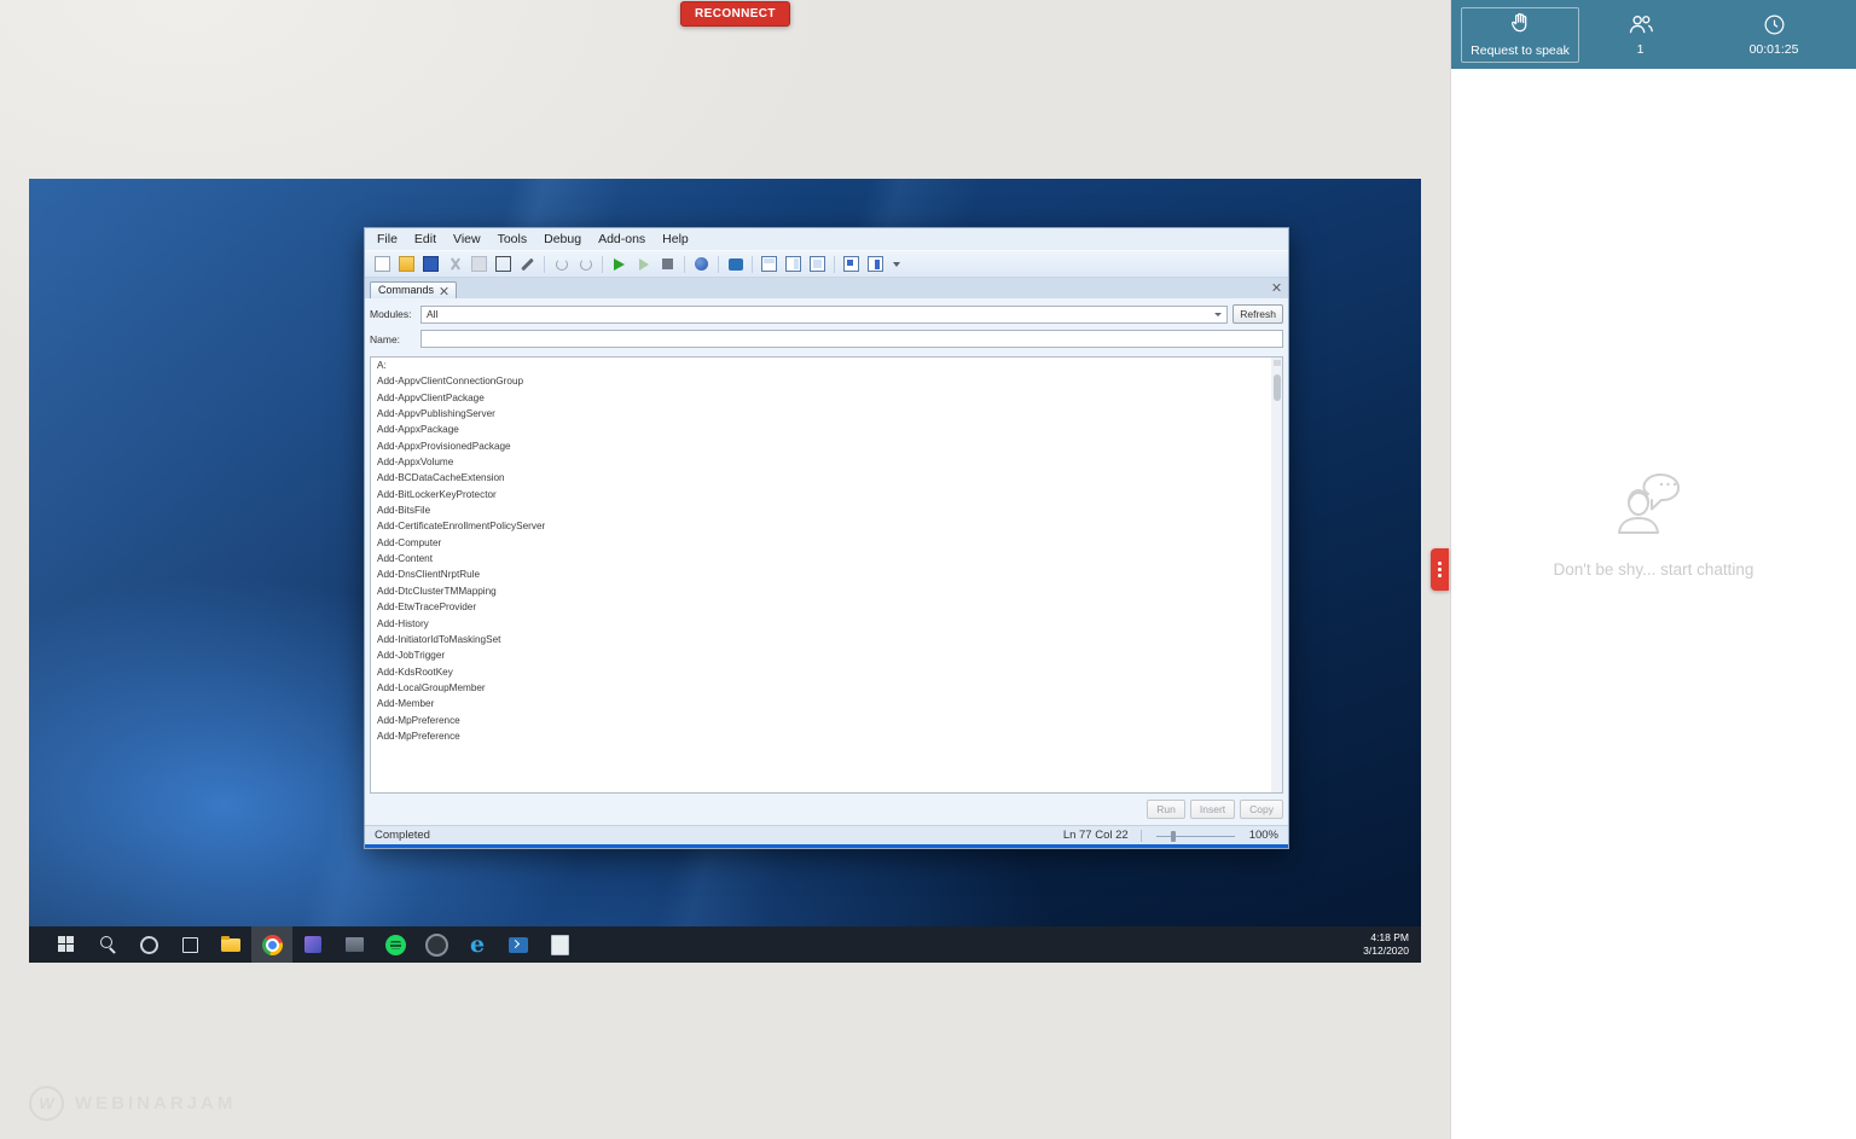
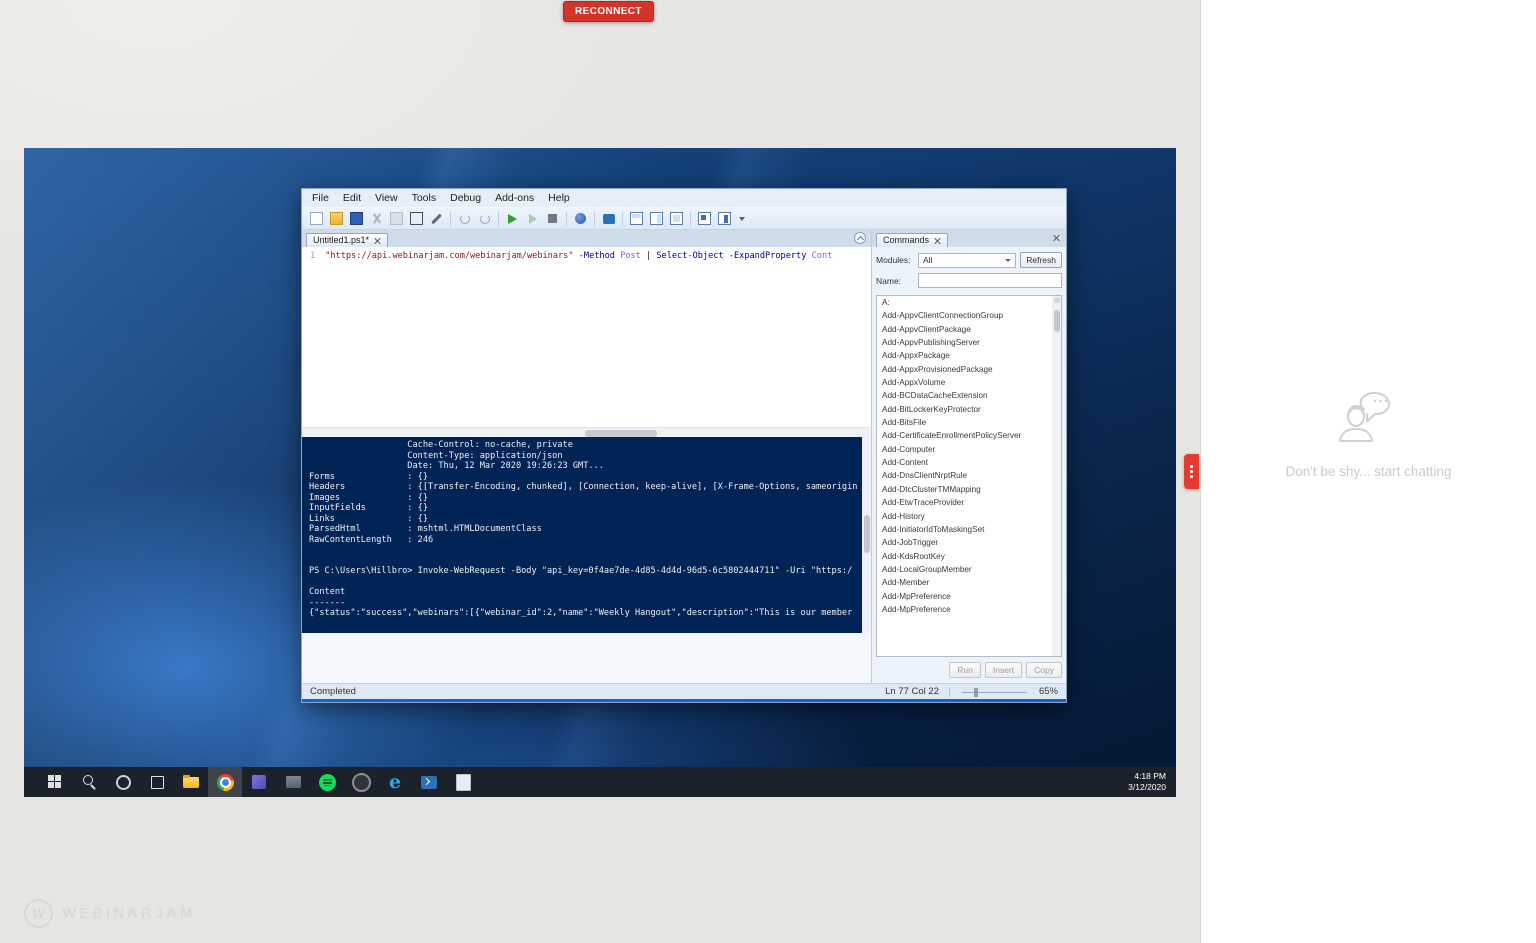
  RECONNECT
  File
  Edit
  View
  Tools
  Debug
  Add-ons
  Help
+ Untitled1.ps1*
+ 1 "https://api.webinarjam.com/webinarjam/webinars" -Method Post | Select-Object -ExpandProperty Cont
+ Cache-Control: no-cache, private
+ Content-Type: application/json
+ Date: Thu, 12 Mar 2020 19:26:23 GMT...
+ Forms : {}
+ Headers : {[Transfer-Encoding, chunked], [Connection, keep-alive], [X-Frame-Options, sameorigin
+ Images : {}
+ InputFields : {}
+ Links : {}
+ ParsedHtml : mshtml.HTMLDocumentClass
+ RawContentLength : 246
+ PS C:\Users\Hillbro> Invoke-WebRequest -Body "api_key=0f4ae7de-4d85-4d4d-96d5-6c5802444711" -Uri "https:/
+ Content
+ -------
+ {"status":"success","webinars":[{"webinar_id":2,"name":"Weekly Hangout","description":"This is our member
  Commands
  Modules:
  All
  Refresh
  Name:
  A:
  Add-AppvClientConnectionGroup
  Add-AppvClientPackage
  Add-AppvPublishingServer
  Add-AppxPackage
  Add-AppxProvisionedPackage
  Add-AppxVolume
  Add-BCDataCacheExtension
  Add-BitLockerKeyProtector
  Add-BitsFile
  Add-CertificateEnrollmentPolicyServer
  Add-Computer
  Add-Content
  Add-DnsClientNrptRule
  Add-DtcClusterTMMapping
  Add-EtwTraceProvider
  Add-History
  Add-InitiatorIdToMaskingSet
  Add-JobTrigger
  Add-KdsRootKey
  Add-LocalGroupMember
  Add-Member
  Add-MpPreference
  Add-MpPreference
  Run
  Insert
  Copy
  Completed
  Ln 77 Col 22
- 100%
+ 65%
  4:18 PM
  3/12/2020
- Request to speak
- 1
- 00:01:25
  Don't be shy... start chatting
